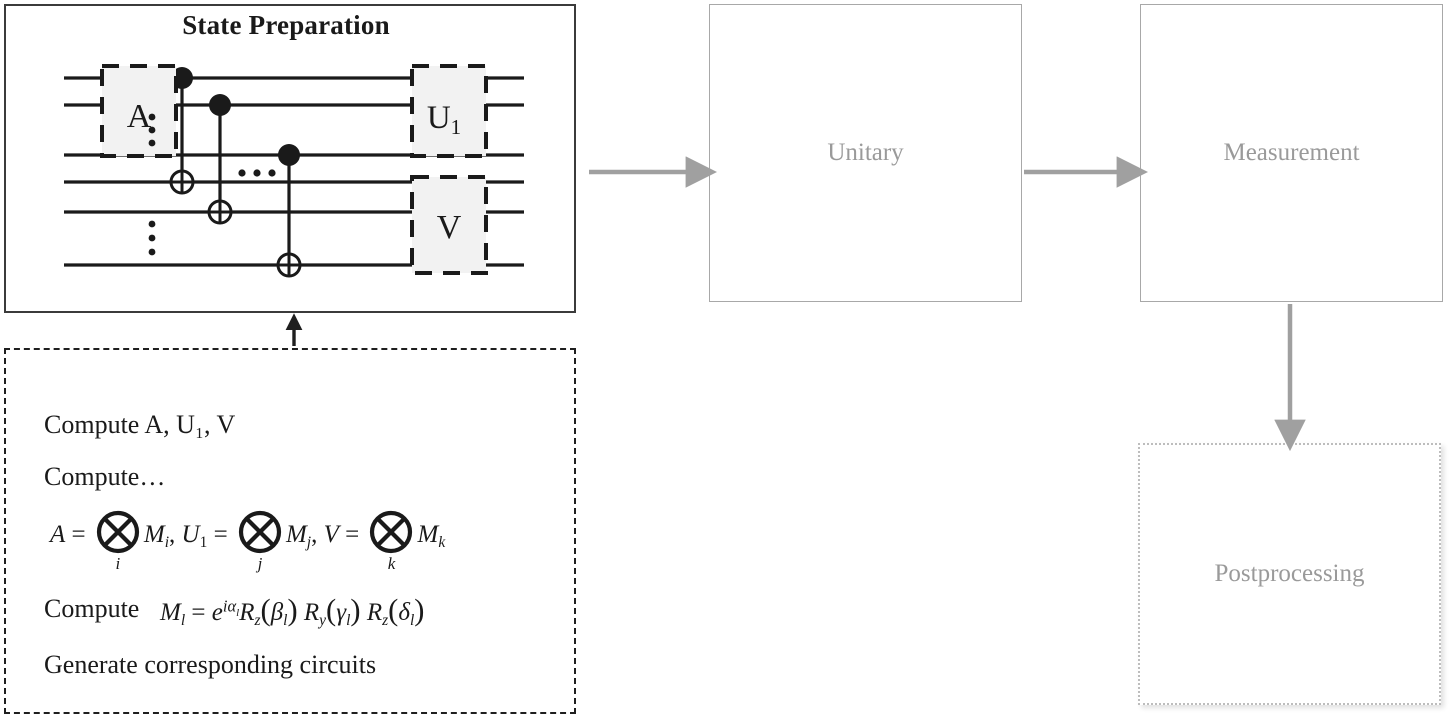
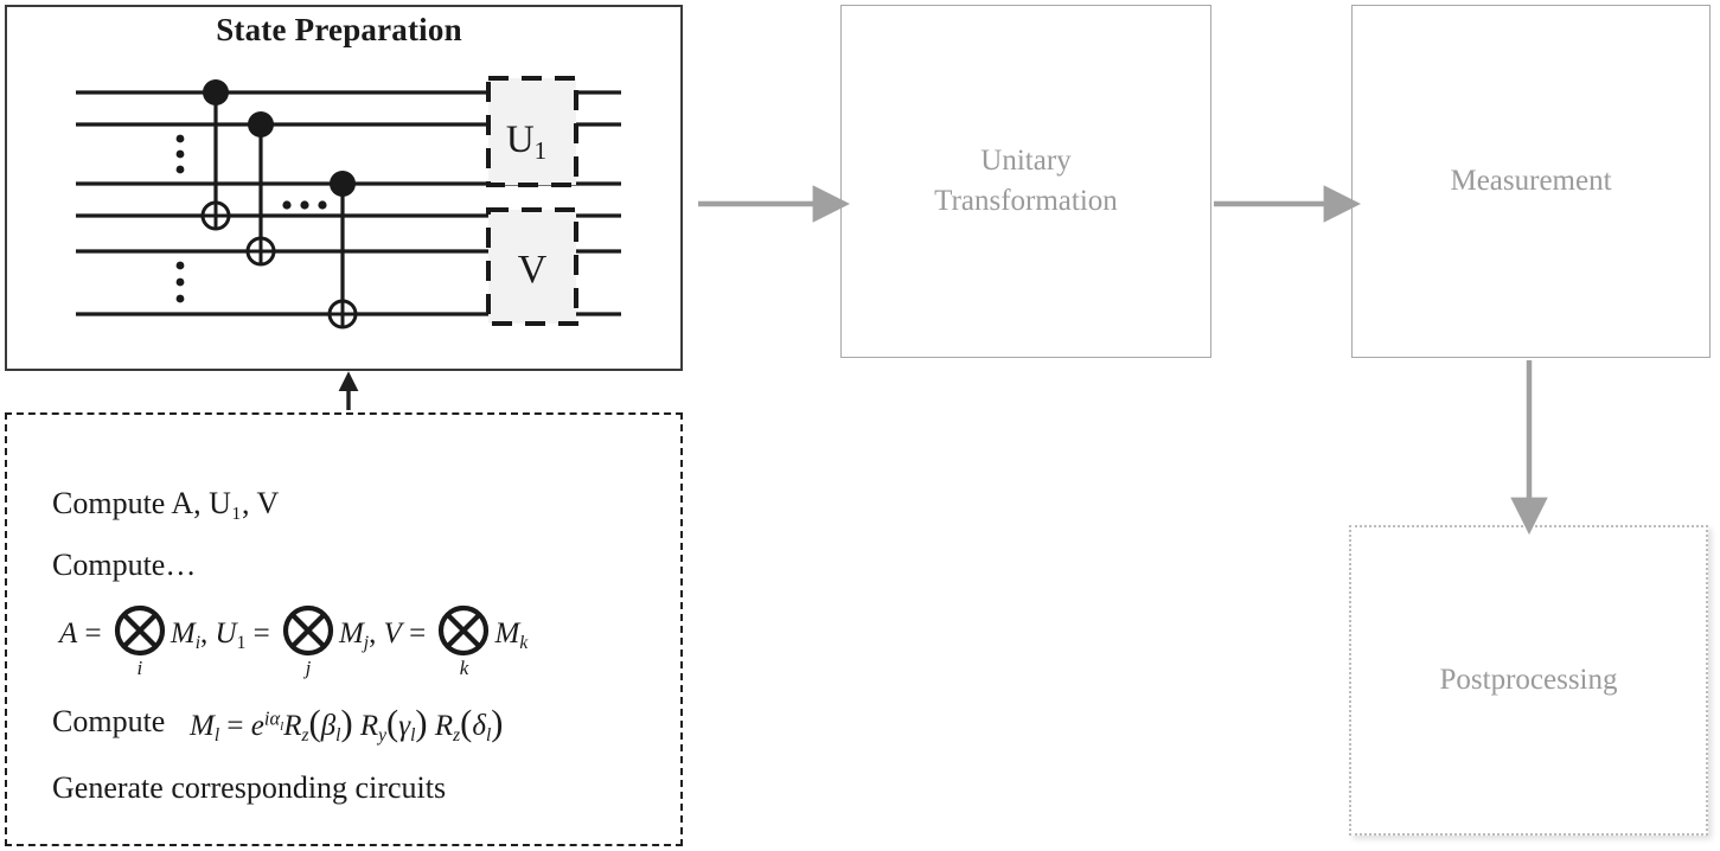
  State Preparation
- A
  U1
  V
  Compute A, U₁, V
  Compute…
  A =
  i
  Mi, U1 =
  j
  Mj, V =
  k
  Mk
  Compute
  Ml = eiαlRz(βl) Ry(γl) Rz(δl)
  Generate corresponding circuits
  Unitary
+ Transformation
  Measurement
  Postprocessing
